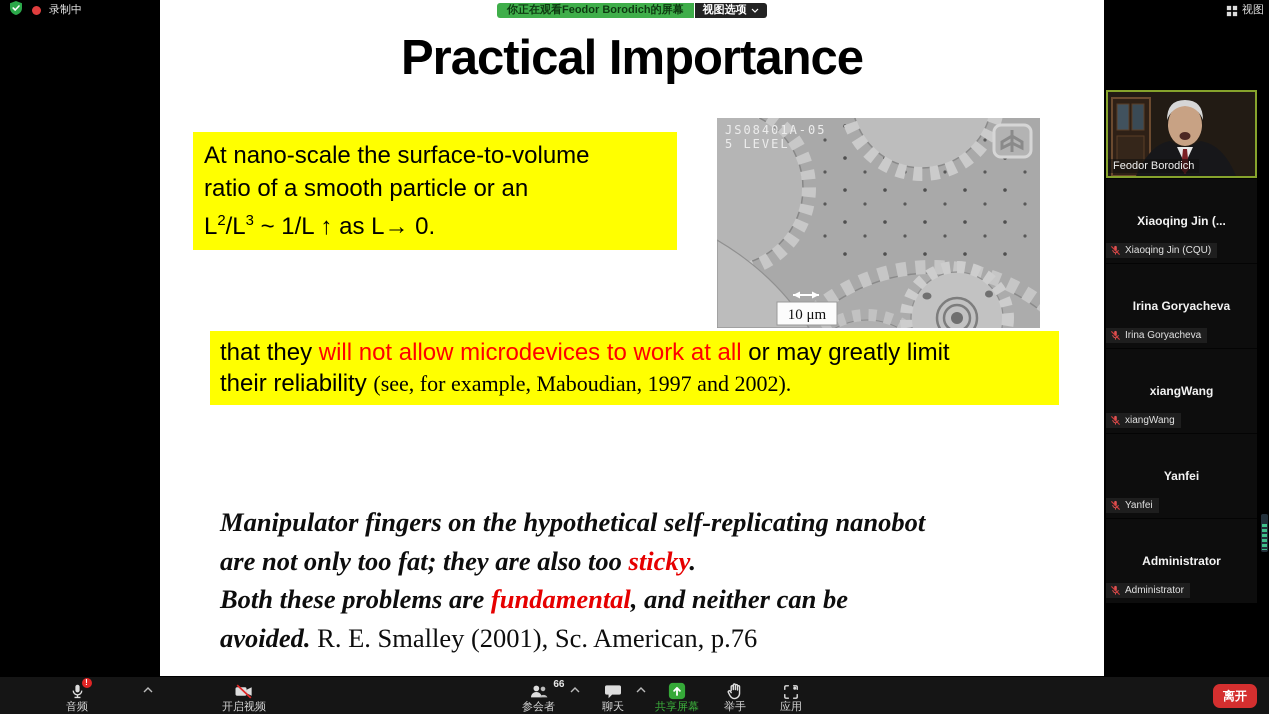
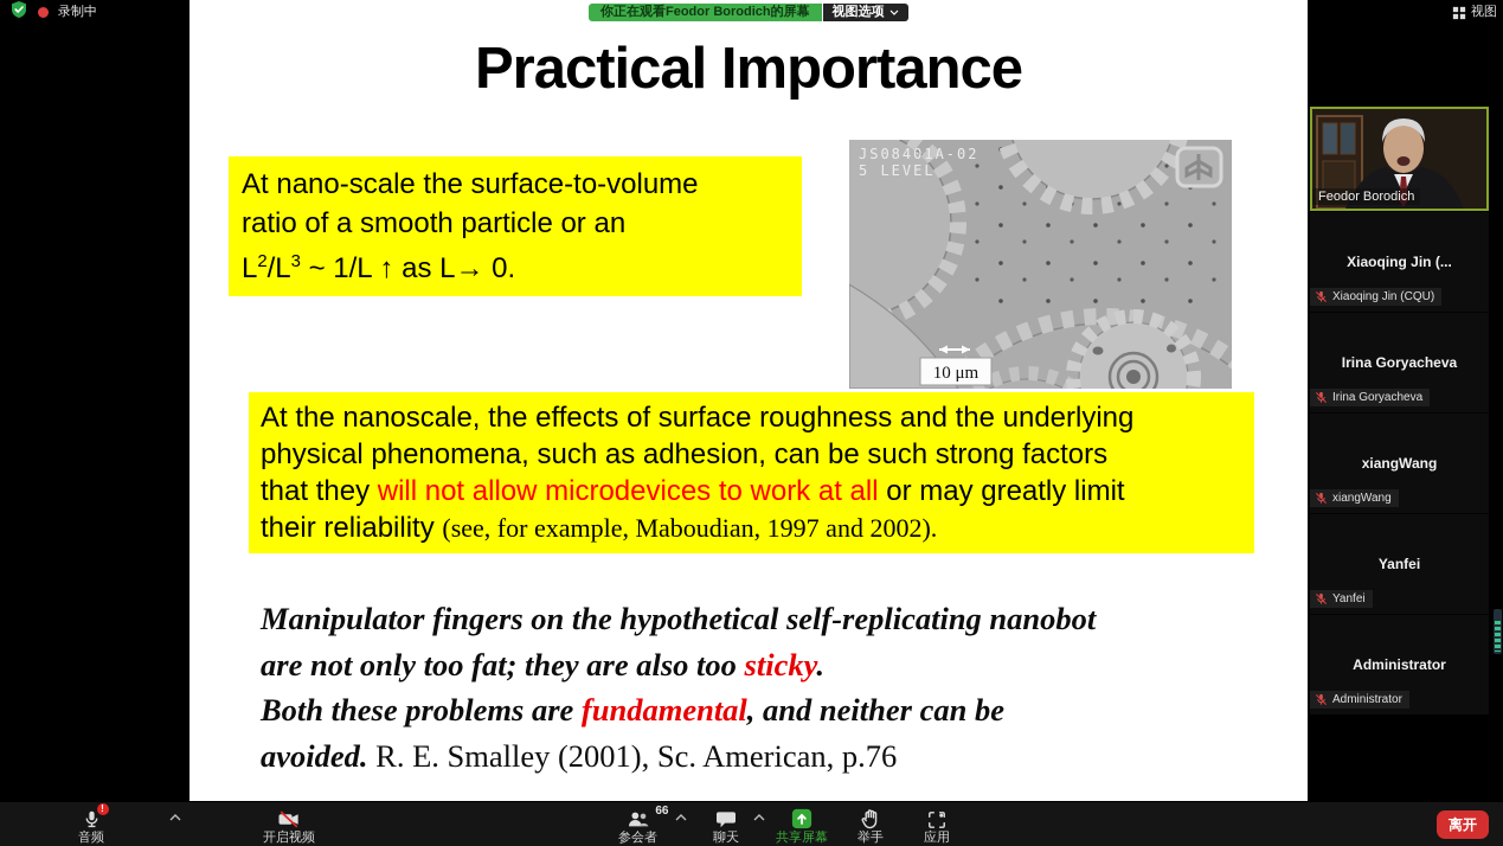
  录制中
  你正在观看Feodor Borodich的屏幕
  视图选项
  视图
  Practical Importance
  At nano-scale the surface-to-volume
  ratio of a smooth particle or an
  L2/L3 ~ 1/L ↑ as L→ 0.
- JS08401A-05
+ JS08401A-02
  5 LEVEL
  10 μm
+ At the nanoscale, the effects of surface roughness and the underlying
+ physical phenomena, such as adhesion, can be such strong factors
  that they will not allow microdevices to work at all or may greatly limit
  their reliability (see, for example, Maboudian, 1997 and 2002).
  Manipulator fingers on the hypothetical self-replicating nanobot
  are not only too fat; they are also too sticky.
  Both these problems are fundamental, and neither can be
  avoided. R. E. Smalley (2001), Sc. American, p.76
  Feodor Borodich
  Xiaoqing Jin (...
  Xiaoqing Jin (CQU)
  Irina Goryacheva
  Irina Goryacheva
  xiangWang
  xiangWang
  Yanfei
  Yanfei
  Administrator
  Administrator
  !
  音频
  开启视频
  66
  参会者
  聊天
  共享屏幕
  举手
  应用
  离开
